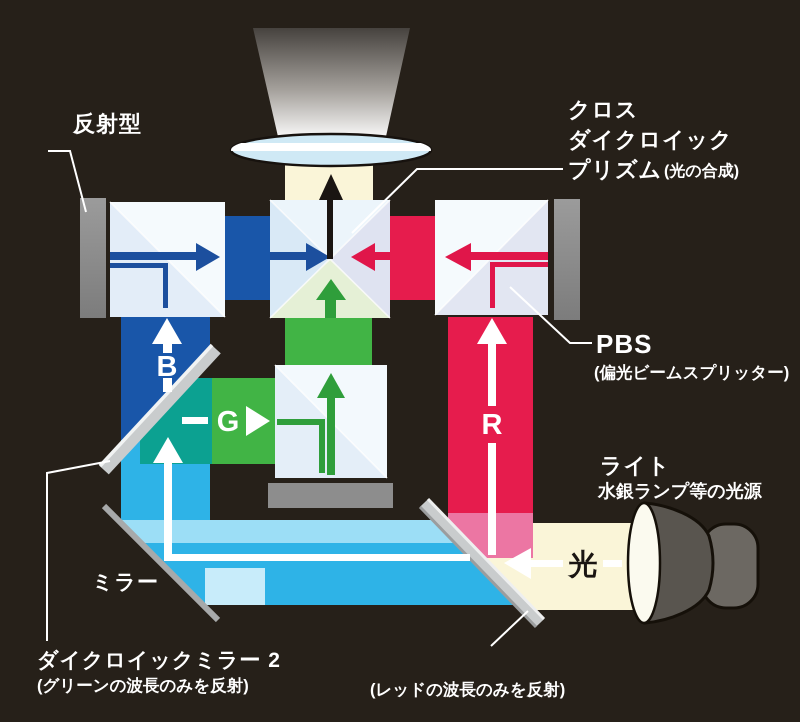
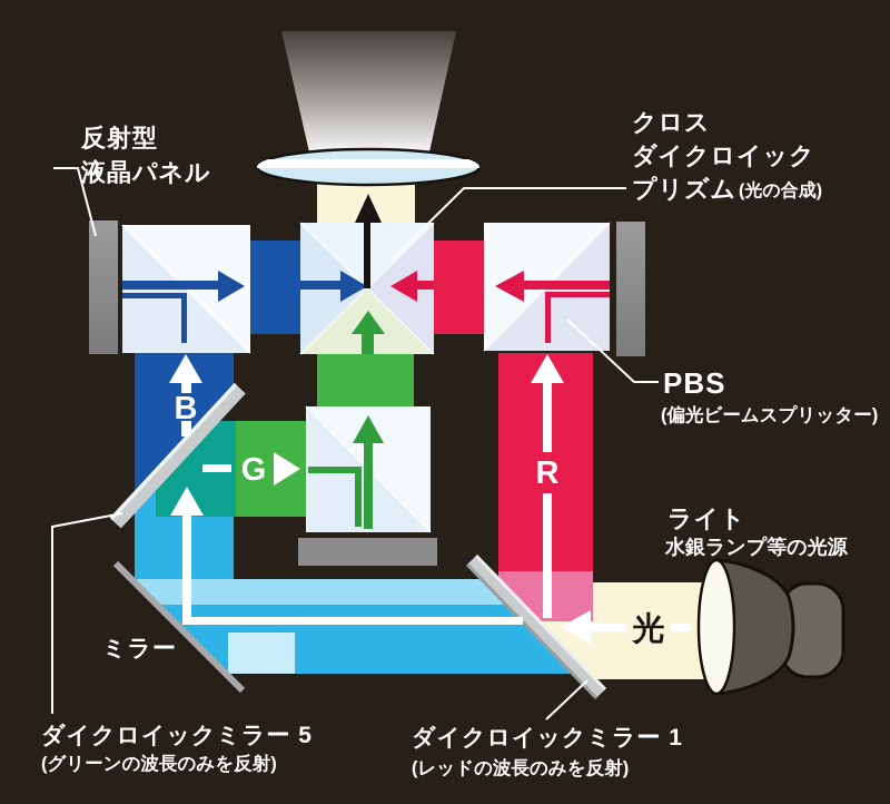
  B
  G
  R
  光
  反射型
+ 液晶パネル
  クロス
  ダイクロイック
  プリズム
  (光の合成)
  PBS
  (偏光ビームスプリッター)
  ライト
  水銀ランプ等の光源
  ミラー
- ダイクロイックミラー 2
+ ダイクロイックミラー 5
  (グリーンの波長のみを反射)
+ ダイクロイックミラー 1
  (レッドの波長のみを反射)
